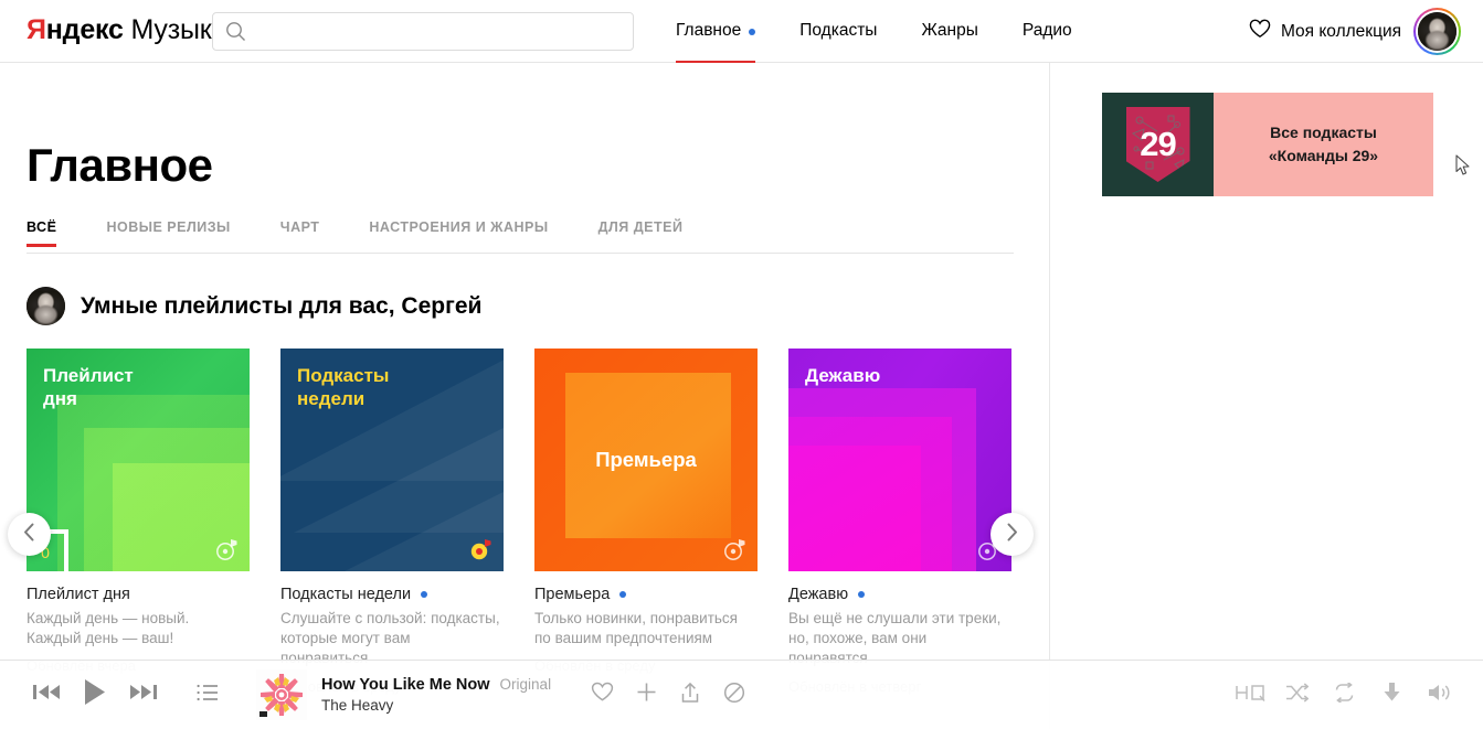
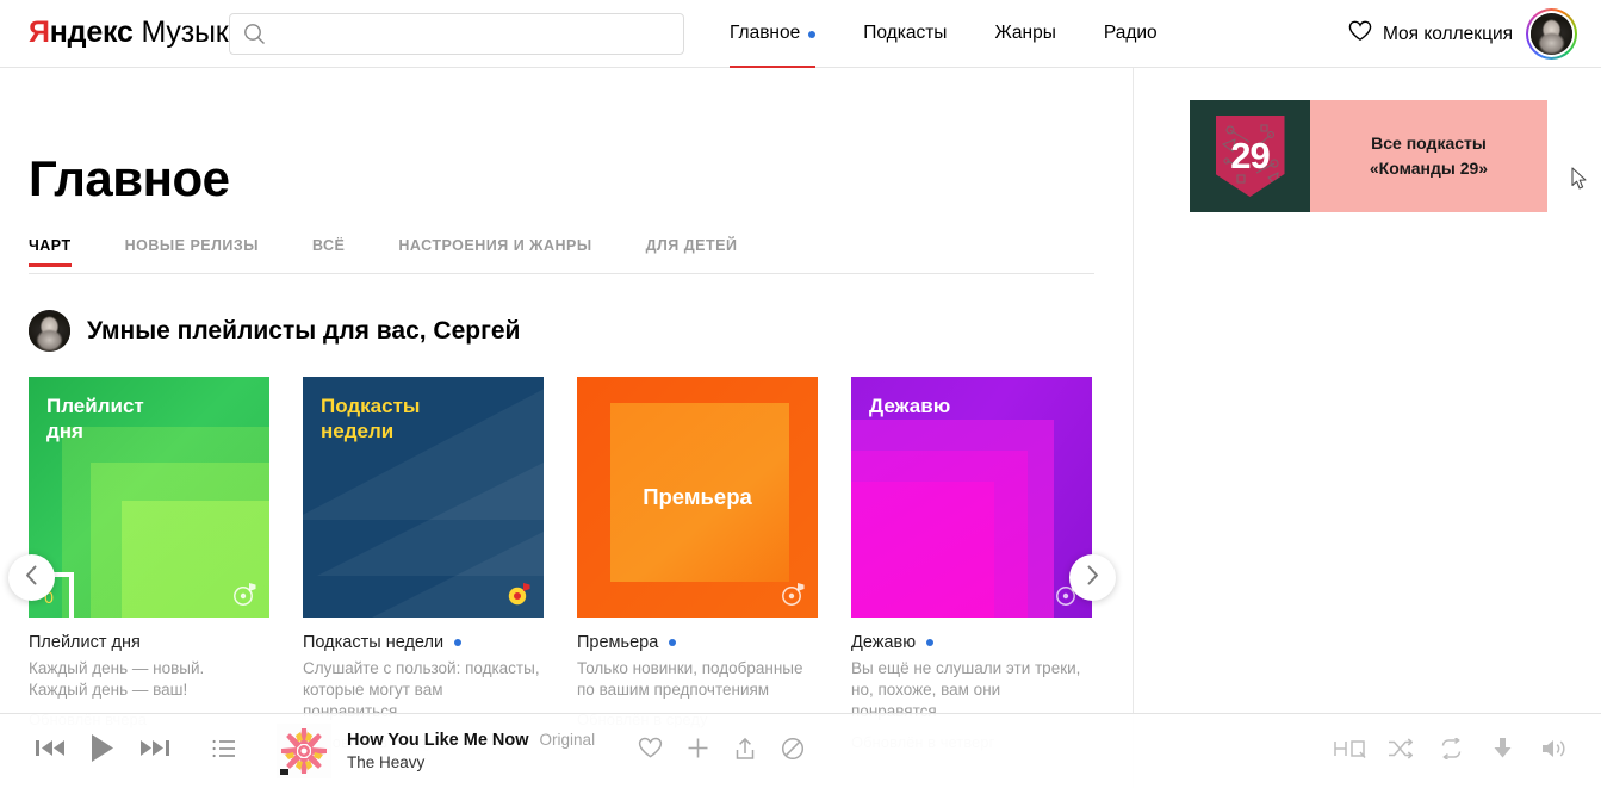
  Яндекс Музык
  Главное
  Подкасты
  Жанры
  Радио
  Моя коллекция
  Главное
- ВСЁ
+ ЧАРТ
  НОВЫЕ РЕЛИЗЫ
- ЧАРТ
+ ВСЁ
  НАСТРОЕНИЯ И ЖАНРЫ
  ДЛЯ ДЕТЕЙ
  Умные плейлисты для вас, Сергей
  Плейлист
  дня
  0
  Плейлист дня
  Каждый день — новый. Каждый день — ваш!
  Подкасты
  недели
  Подкасты недели
  Слушайте с пользой: подкасты, которые могут вам понравиться
  Премьера
  Премьера
- Только новинки, понравиться по вашим предпочтениям
+ Только новинки, подобранные по вашим предпочтениям
  Дежавю
  Дежавю
  Вы ещё не слушали эти треки, но, похоже, вам они понравятся
  29
  Все подкасты
  «Команды 29»
  How You Like Me Now
  Original
  The Heavy
